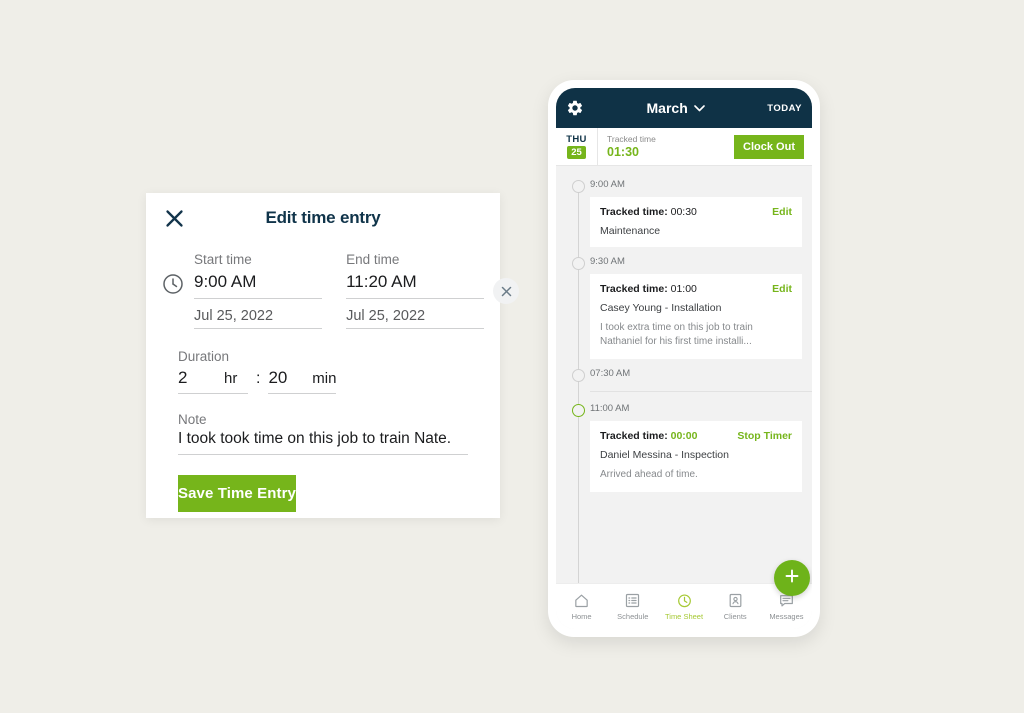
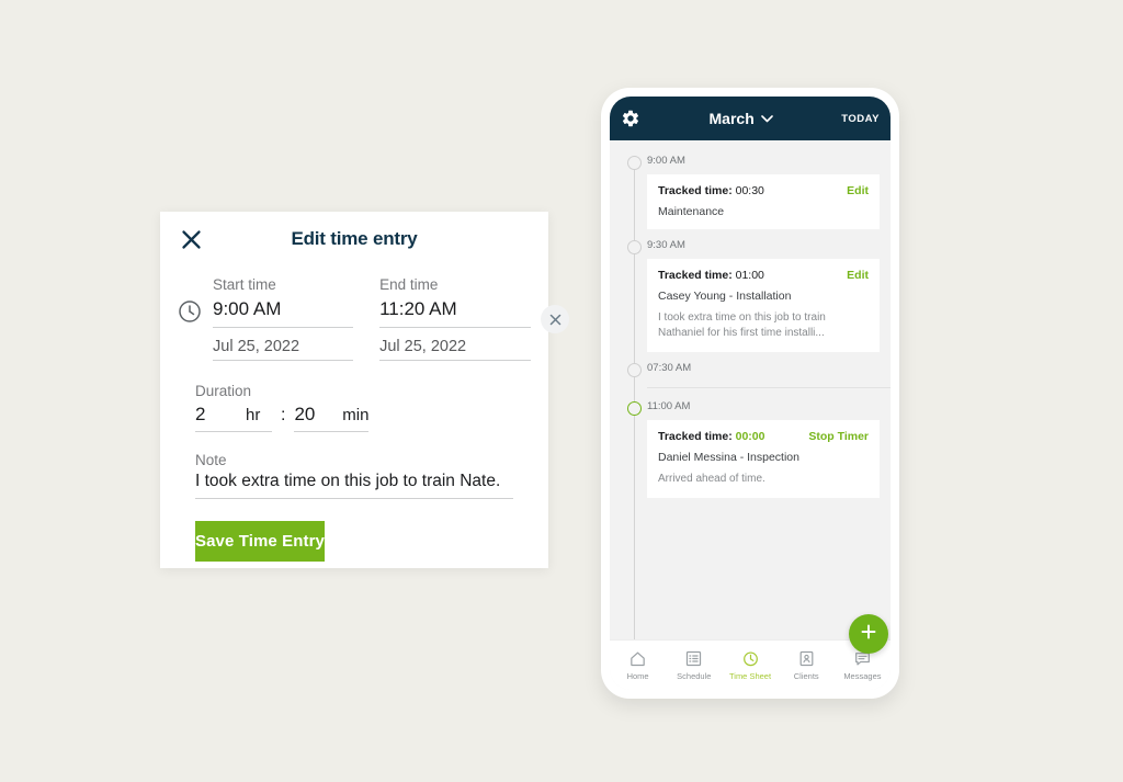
  Edit time entry
  Start time
  9:00 AM
  Jul 25, 2022
  End time
  11:20 AM
  Jul 25, 2022
  Duration
  2
  hr
  :
  20
  min
  Note
- I took took time on this job to train Nate.
+ I took extra time on this job to train Nate.
  Save Time Entry
  March
  TODAY
- THU
- 25
- Tracked time
- 01:30
- Clock Out
  9:00 AM
  Tracked time: 00:30
  Edit
  Maintenance
  9:30 AM
  Tracked time: 01:00
  Edit
  Casey Young - Installation
  I took extra time on this job to train Nathaniel for his first time installi...
  07:30 AM
  11:00 AM
  Tracked time: 00:00
  Stop Timer
  Daniel Messina - Inspection
  Arrived ahead of time.
  Home
  Schedule
  Time Sheet
  Clients
  Messages
